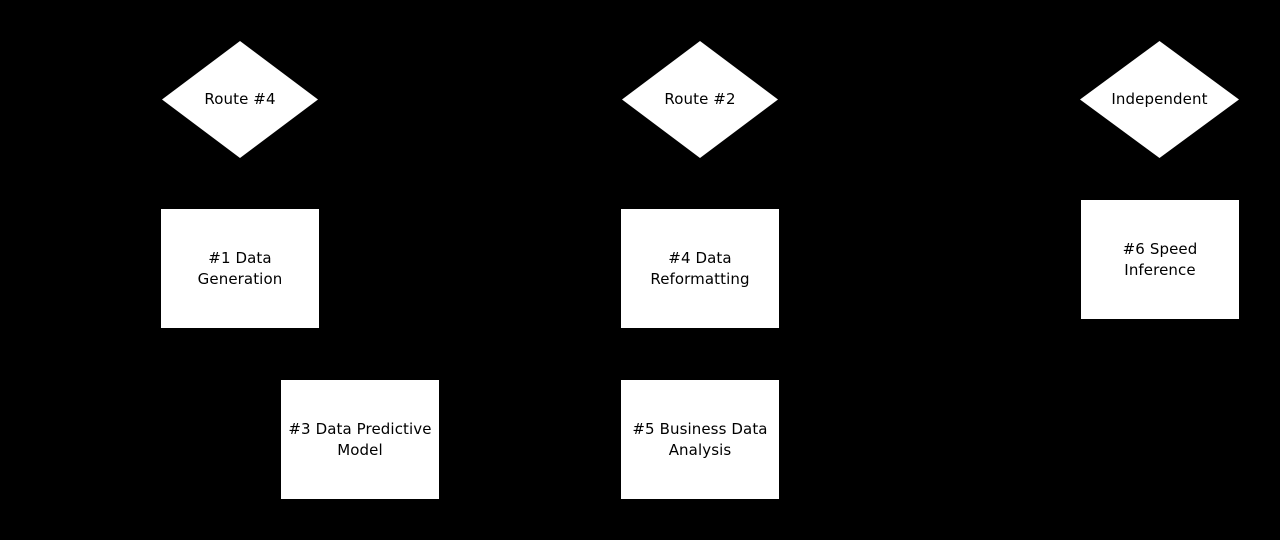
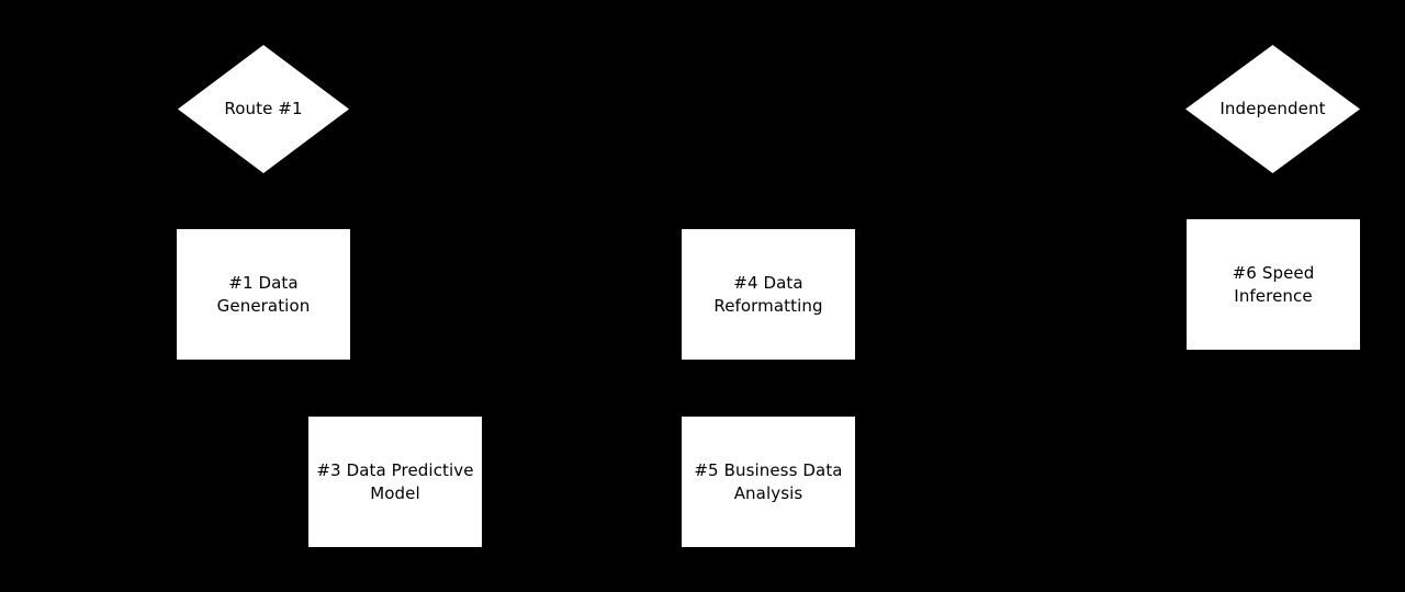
- Route #4
+ Route #1
- Route #2
  Independent
  #1 Data
  Generation
  #4 Data
  Reformatting
  #6 Speed
  Inference
  #3 Data Predictive
  Model
  #5 Business Data
  Analysis
